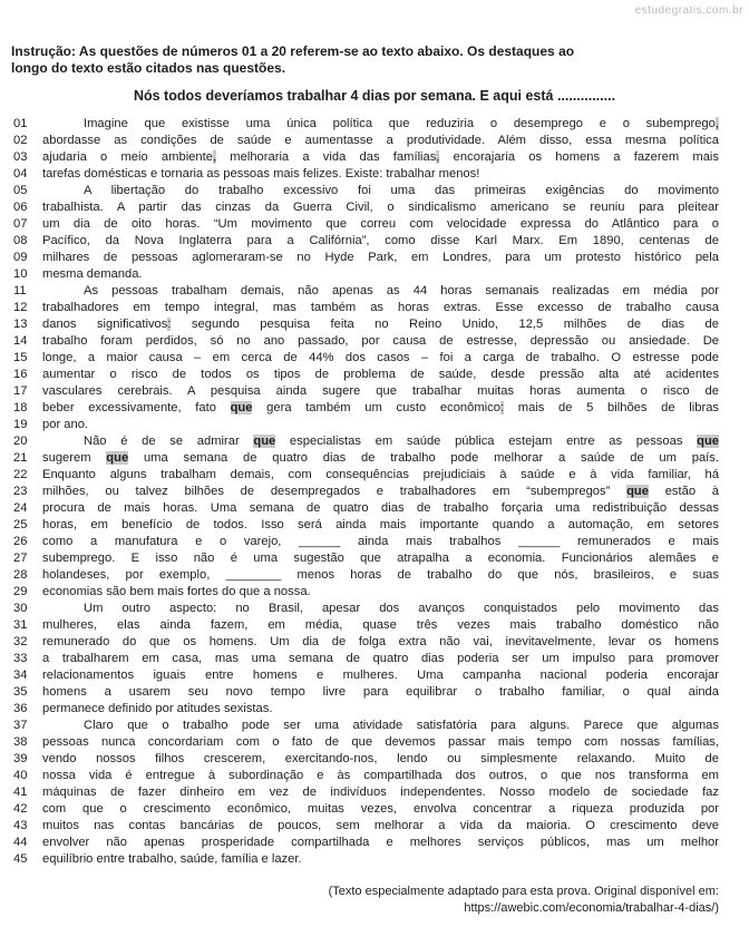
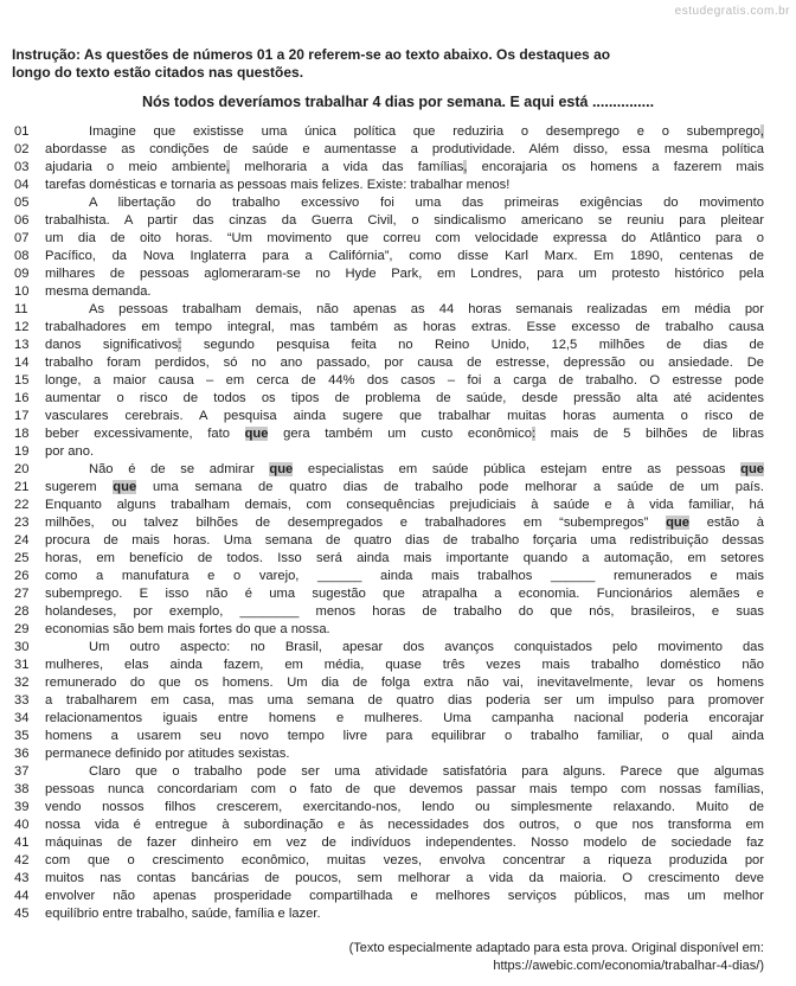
  estudegratis.com.br
  Instrução: As questões de números 01 a 20 referem-se ao texto abaixo. Os destaques ao
  longo do texto estão citados nas questões.
  Nós todos deveríamos trabalhar 4 dias por semana. E aqui está ...............
  01
  Imagine que existisse uma única política que reduziria o desemprego e o subemprego,
  02
  abordasse as condições de saúde e aumentasse a produtividade. Além disso, essa mesma política
  03
  ajudaria o meio ambiente, melhoraria a vida das famílias, encorajaria os homens a fazerem mais
  04
  tarefas domésticas e tornaria as pessoas mais felizes. Existe: trabalhar menos!
  05
  A libertação do trabalho excessivo foi uma das primeiras exigências do movimento
  06
  trabalhista. A partir das cinzas da Guerra Civil, o sindicalismo americano se reuniu para pleitear
  07
  um dia de oito horas. “Um movimento que correu com velocidade expressa do Atlântico para o
  08
  Pacífico, da Nova Inglaterra para a Califórnia”, como disse Karl Marx. Em 1890, centenas de
  09
  milhares de pessoas aglomeraram-se no Hyde Park, em Londres, para um protesto histórico pela
  10
  mesma demanda.
  11
  As pessoas trabalham demais, não apenas as 44 horas semanais realizadas em média por
  12
  trabalhadores em tempo integral, mas também as horas extras. Esse excesso de trabalho causa
  13
  danos significativos: segundo pesquisa feita no Reino Unido, 12,5 milhões de dias de
  14
  trabalho foram perdidos, só no ano passado, por causa de estresse, depressão ou ansiedade. De
  15
  longe, a maior causa – em cerca de 44% dos casos – foi a carga de trabalho. O estresse pode
  16
  aumentar o risco de todos os tipos de problema de saúde, desde pressão alta até acidentes
  17
  vasculares cerebrais. A pesquisa ainda sugere que trabalhar muitas horas aumenta o risco de
  18
  beber excessivamente, fato que gera também um custo econômico: mais de 5 bilhões de libras
  19
  por ano.
  20
  Não é de se admirar que especialistas em saúde pública estejam entre as pessoas que
  21
  sugerem que uma semana de quatro dias de trabalho pode melhorar a saúde de um país.
  22
  Enquanto alguns trabalham demais, com consequências prejudiciais à saúde e à vida familiar, há
  23
  milhões, ou talvez bilhões de desempregados e trabalhadores em “subempregos” que estão à
  24
  procura de mais horas. Uma semana de quatro dias de trabalho forçaria uma redistribuição dessas
  25
  horas, em benefício de todos. Isso será ainda mais importante quando a automação, em setores
  26
  como a manufatura e o varejo, ______ ainda mais trabalhos ______ remunerados e mais
  27
  subemprego. E isso não é uma sugestão que atrapalha a economia. Funcionários alemães e
  28
  holandeses, por exemplo, ________ menos horas de trabalho do que nós, brasileiros, e suas
  29
  economias são bem mais fortes do que a nossa.
  30
  Um outro aspecto: no Brasil, apesar dos avanços conquistados pelo movimento das
  31
  mulheres, elas ainda fazem, em média, quase três vezes mais trabalho doméstico não
  32
  remunerado do que os homens. Um dia de folga extra não vai, inevitavelmente, levar os homens
  33
  a trabalharem em casa, mas uma semana de quatro dias poderia ser um impulso para promover
  34
  relacionamentos iguais entre homens e mulheres. Uma campanha nacional poderia encorajar
  35
  homens a usarem seu novo tempo livre para equilibrar o trabalho familiar, o qual ainda
  36
  permanece definido por atitudes sexistas.
  37
  Claro que o trabalho pode ser uma atividade satisfatória para alguns. Parece que algumas
  38
  pessoas nunca concordariam com o fato de que devemos passar mais tempo com nossas famílias,
  39
  vendo nossos filhos crescerem, exercitando-nos, lendo ou simplesmente relaxando. Muito de
  40
- nossa vida é entregue à subordinação e às compartilhada dos outros, o que nos transforma em
+ nossa vida é entregue à subordinação e às necessidades dos outros, o que nos transforma em
  41
  máquinas de fazer dinheiro em vez de indivíduos independentes. Nosso modelo de sociedade faz
  42
  com que o crescimento econômico, muitas vezes, envolva concentrar a riqueza produzida por
  43
  muitos nas contas bancárias de poucos, sem melhorar a vida da maioria. O crescimento deve
  44
  envolver não apenas prosperidade compartilhada e melhores serviços públicos, mas um melhor
  45
  equilíbrio entre trabalho, saúde, família e lazer.
  (Texto especialmente adaptado para esta prova. Original disponível em:
  https://awebic.com/economia/trabalhar-4-dias/)
